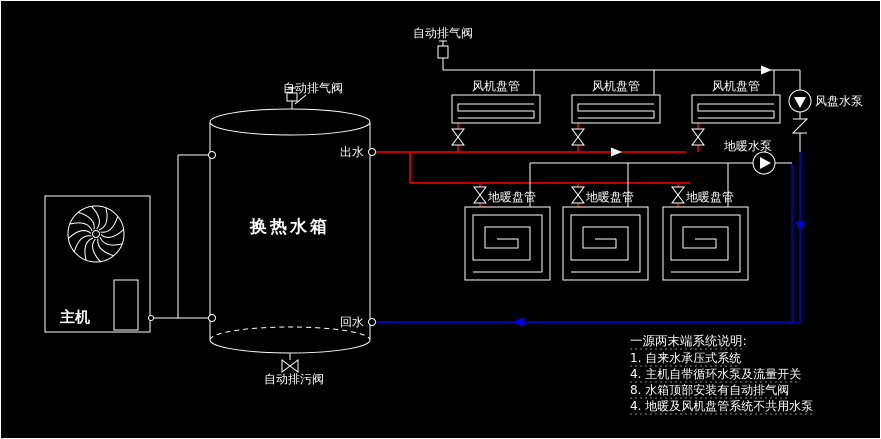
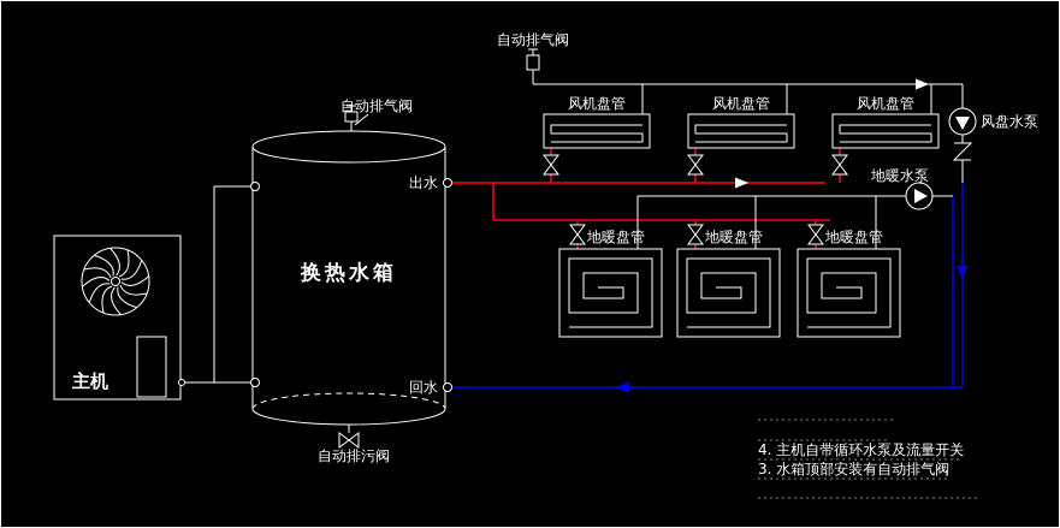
  主机
  换热水箱
  自动排气阀
  自动排污阀
  出水
  回水
  自动排气阀
  风机盘管
  风机盘管
  风机盘管
  地暖盘管
  地暖盘管
  地暖盘管
  风盘水泵
  地暖水泵
- 一源两末端系统说明:
- 1. 自来水承压式系统
  4. 主机自带循环水泵及流量开关
- 8. 水箱顶部安装有自动排气阀
+ 3. 水箱顶部安装有自动排气阀
- 4. 地暖及风机盘管系统不共用水泵
